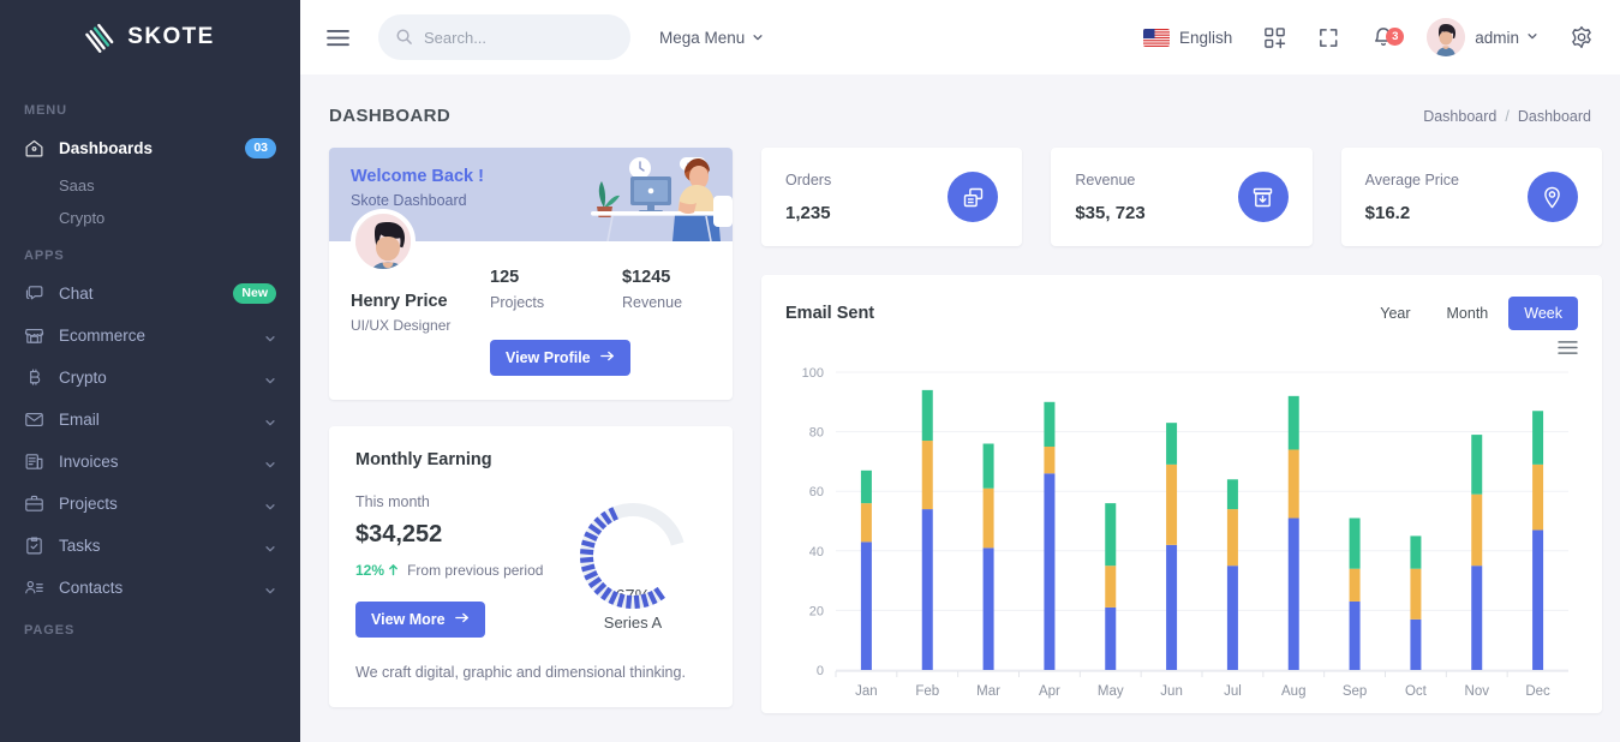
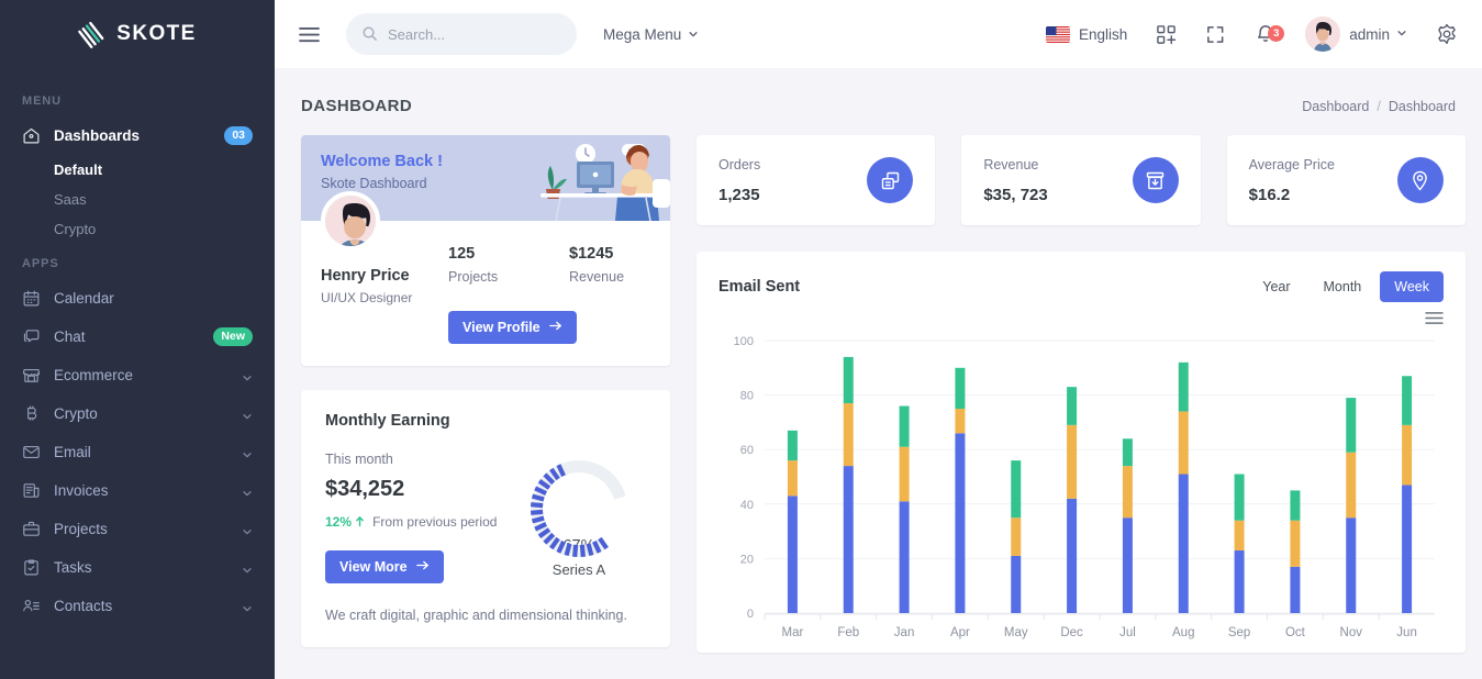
  SKOTE
  MENU
  Dashboards
  03
+ Default
  Saas
  Crypto
  APPS
+ Calendar
  Chat
  New
  Ecommerce
  Crypto
  Email
  Invoices
  Projects
  Tasks
  Contacts
- PAGES
  Search...
  Mega Menu
  English
  3
  admin
  DASHBOARD
  Dashboard
  /
  Dashboard
  Welcome Back !
  Skote Dashboard
  Henry Price
  UI/UX Designer
  125
  Projects
  $1245
  Revenue
  View Profile
  Monthly Earning
  This month
  $34,252
  12% From previous period
  View More
  Series A
  We craft digital, graphic and dimensional thinking.
  Orders
  1,235
  Revenue
  $35, 723
  Average Price
  $16.2
  Email Sent
  Year
  Month
  Week
  0
  20
  40
  60
  80
  100
- Jan
+ Mar
  Feb
- Mar
+ Jan
  Apr
  May
- Jun
+ Dec
  Jul
  Aug
  Sep
  Oct
  Nov
- Dec
+ Jun
